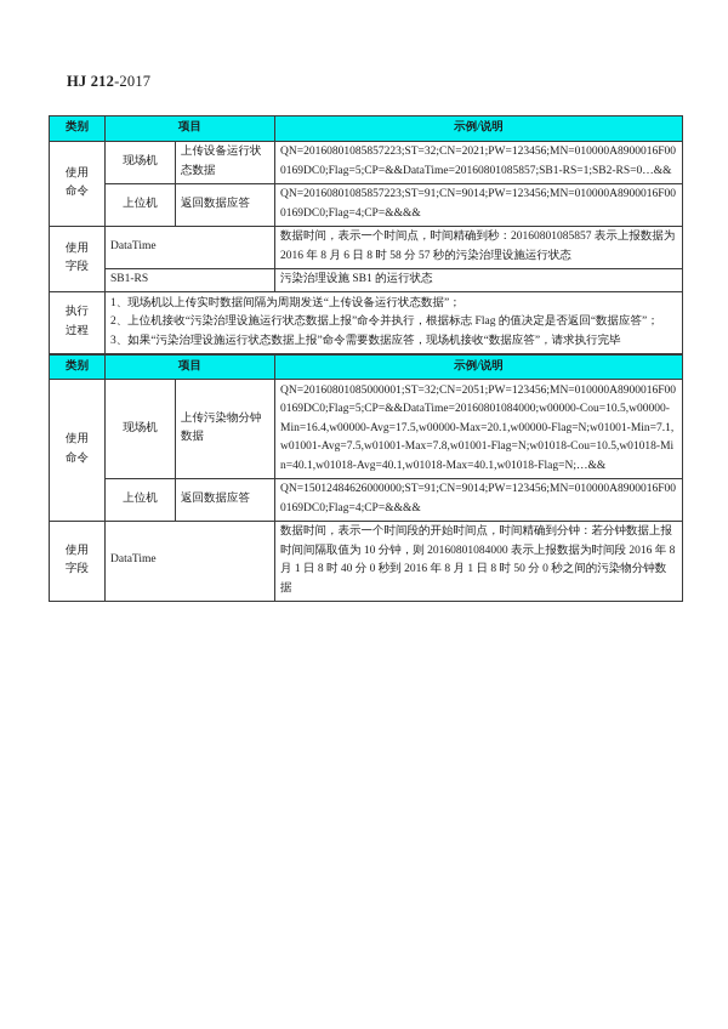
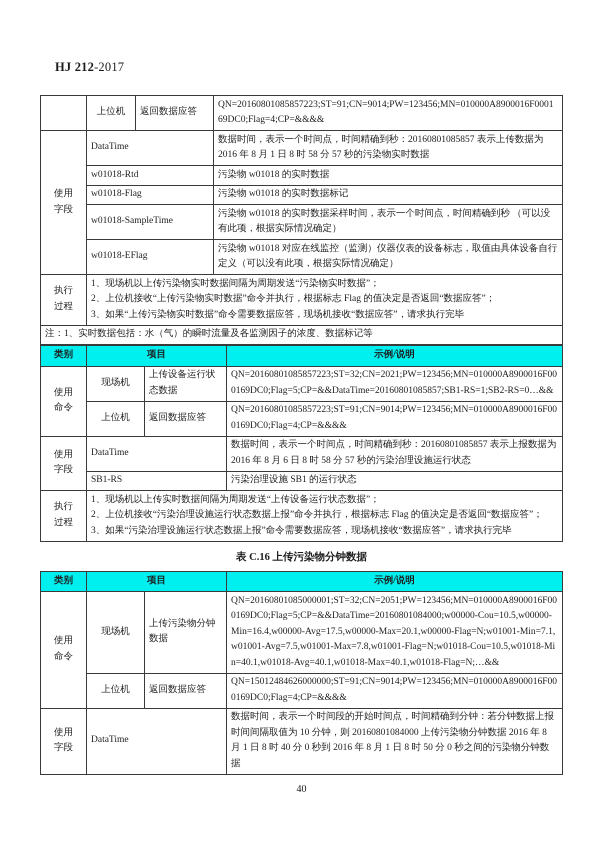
  HJ 212-2017
+ 	上位机	返回数据应答	QN=20160801085857223;ST=91;CN=9014;PW=123456;MN=010000A8900016F000169DC0;Flag=4;CP=&&&&
+ 使用 字段	DataTime	数据时间，表示一个时间点，时间精确到秒：20160801085857 表示上传数据为 2016 年 8 月 1 日 8 时 58 分 57 秒的污染物实时数据
+ w01018-Rtd	污染物 w01018 的实时数据
+ w01018-Flag	污染物 w01018 的实时数据标记
+ w01018-SampleTime	污染物 w01018 的实时数据采样时间，表示一个时间点，时间精确到秒 （可以没有此项，根据实际情况确定）
+ w01018-EFlag	污染物 w01018 对应在线监控（监测）仪器仪表的设备标志，取值由具体设备自行定义（可以没有此项，根据实际情况确定）
+ 执行 过程	1、现场机以上传污染物实时数据间隔为周期发送“污染物实时数据”； 2、上位机接收“上传污染物实时数据”命令并执行，根据标志 Flag 的值决定是否返回“数据应答”； 3、如果“上传污染物实时数据”命令需要数据应答，现场机接收“数据应答”，请求执行完毕
+ 注：1、实时数据包括：水（气）的瞬时流量及各监测因子的浓度、数据标记等
  类别	项目	示例/说明
  使用 命令	现场机	上传设备运行状态数据	QN=20160801085857223;ST=32;CN=2021;PW=123456;MN=010000A8900016F000169DC0;Flag=5;CP=&&DataTime=20160801085857;SB1-RS=1;SB2-RS=0…&&
  上位机	返回数据应答	QN=20160801085857223;ST=91;CN=9014;PW=123456;MN=010000A8900016F000169DC0;Flag=4;CP=&&&&
  使用 字段	DataTime	数据时间，表示一个时间点，时间精确到秒：20160801085857 表示上报数据为 2016 年 8 月 6 日 8 时 58 分 57 秒的污染治理设施运行状态
  SB1-RS	污染治理设施 SB1 的运行状态
  执行 过程	1、现场机以上传实时数据间隔为周期发送“上传设备运行状态数据”； 2、上位机接收“污染治理设施运行状态数据上报”命令并执行，根据标志 Flag 的值决定是否返回“数据应答”； 3、如果“污染治理设施运行状态数据上报”命令需要数据应答，现场机接收“数据应答”，请求执行完毕
+ 表 C.16 上传污染物分钟数据
  类别	项目	示例/说明
  使用 命令	现场机	上传污染物分钟数据	QN=20160801085000001;ST=32;CN=2051;PW=123456;MN=010000A8900016F000169DC0;Flag=5;CP=&&DataTime=20160801084000;w00000-Cou=10.5,w00000-Min=16.4,w00000-Avg=17.5,w00000-Max=20.1,w00000-Flag=N;w01001-Min=7.1,w01001-Avg=7.5,w01001-Max=7.8,w01001-Flag=N;w01018-Cou=10.5,w01018-Min=40.1,w01018-Avg=40.1,w01018-Max=40.1,w01018-Flag=N;…&&
  上位机	返回数据应答	QN=15012484626000000;ST=91;CN=9014;PW=123456;MN=010000A8900016F000169DC0;Flag=4;CP=&&&&
- 使用 字段	DataTime	数据时间，表示一个时间段的开始时间点，时间精确到分钟：若分钟数据上报时间间隔取值为 10 分钟，则 20160801084000 表示上报数据为时间段 2016 年 8 月 1 日 8 时 40 分 0 秒到 2016 年 8 月 1 日 8 时 50 分 0 秒之间的污染物分钟数据
+ 使用 字段	DataTime	数据时间，表示一个时间段的开始时间点，时间精确到分钟：若分钟数据上报时间间隔取值为 10 分钟，则 20160801084000 上传污染物分钟数据 2016 年 8 月 1 日 8 时 40 分 0 秒到 2016 年 8 月 1 日 8 时 50 分 0 秒之间的污染物分钟数据
+ 40
